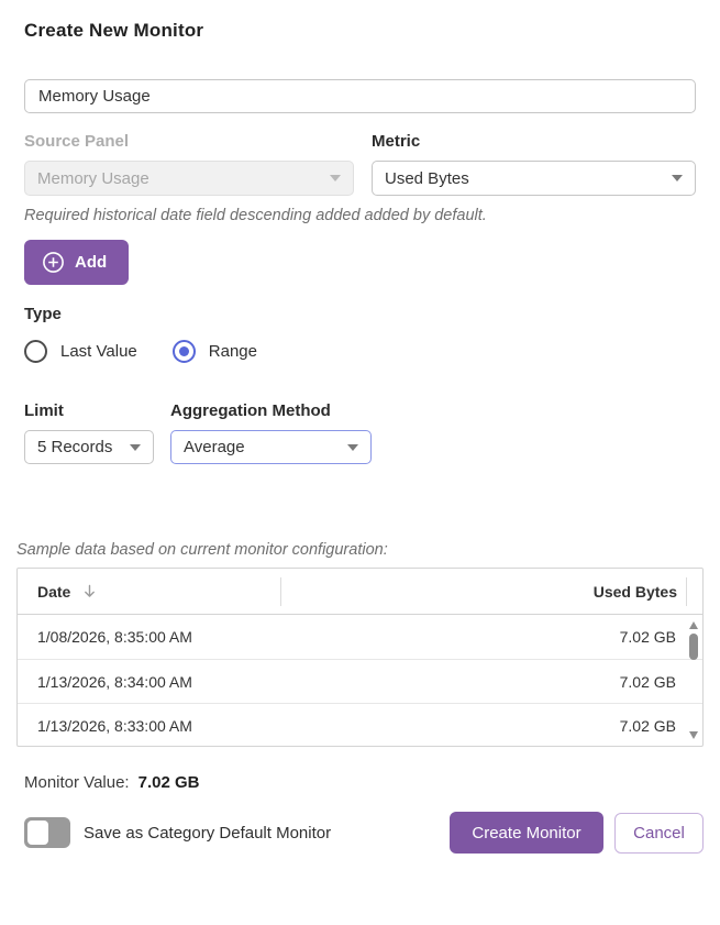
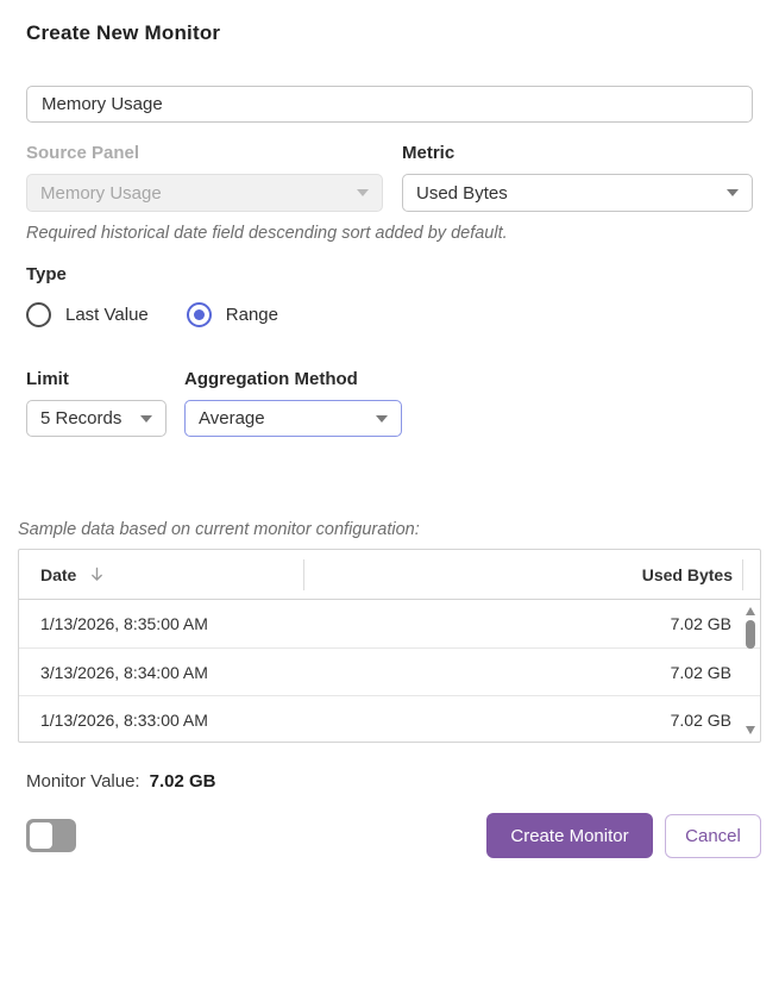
  Create New Monitor
  Memory Usage
  Source Panel
  Memory Usage
  Metric
  Used Bytes
- Required historical date field descending added added by default.
+ Required historical date field descending sort added by default.
- Add
  Type
  Last Value
  Range
  Limit
  5 Records
  Aggregation Method
  Average
  Sample data based on current monitor configuration:
  Date
  Used Bytes
- 1/08/2026, 8:35:00 AM
+ 1/13/2026, 8:35:00 AM
  7.02 GB
- 1/13/2026, 8:34:00 AM
+ 3/13/2026, 8:34:00 AM
  7.02 GB
  1/13/2026, 8:33:00 AM
  7.02 GB
  Monitor Value:
  7.02 GB
- Save as Category Default Monitor
  Create Monitor
  Cancel
